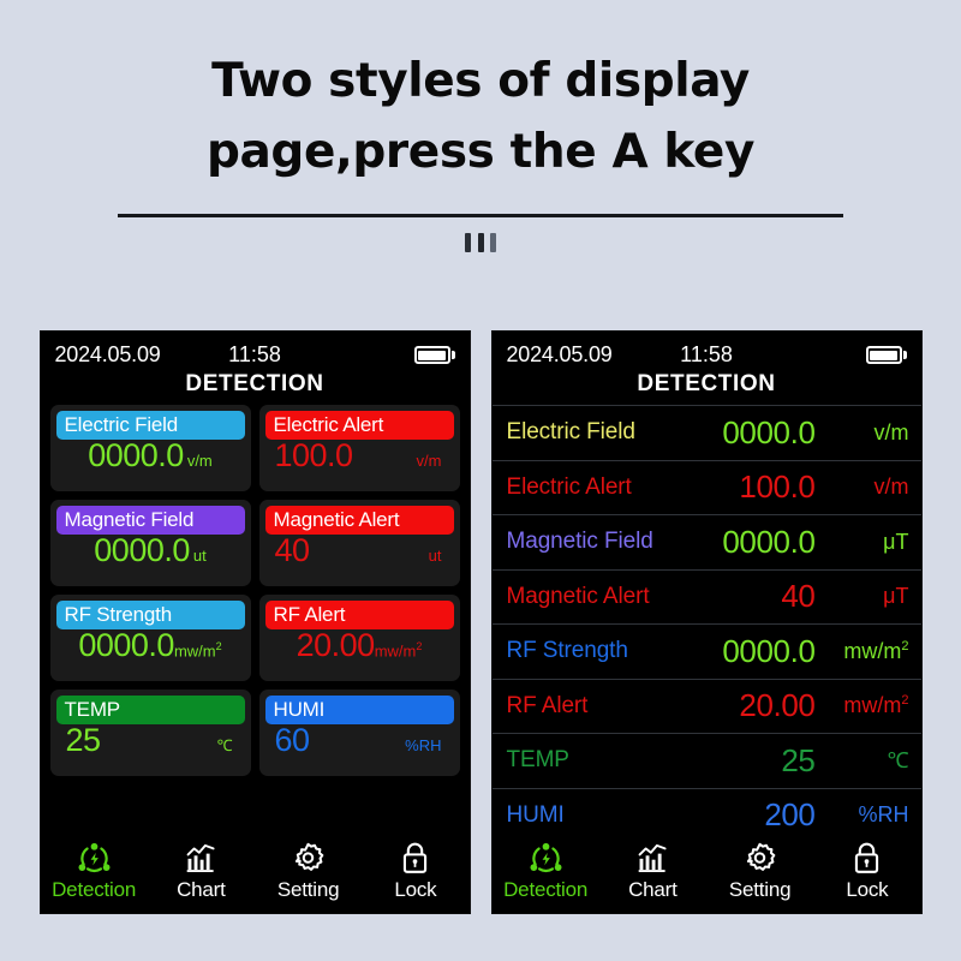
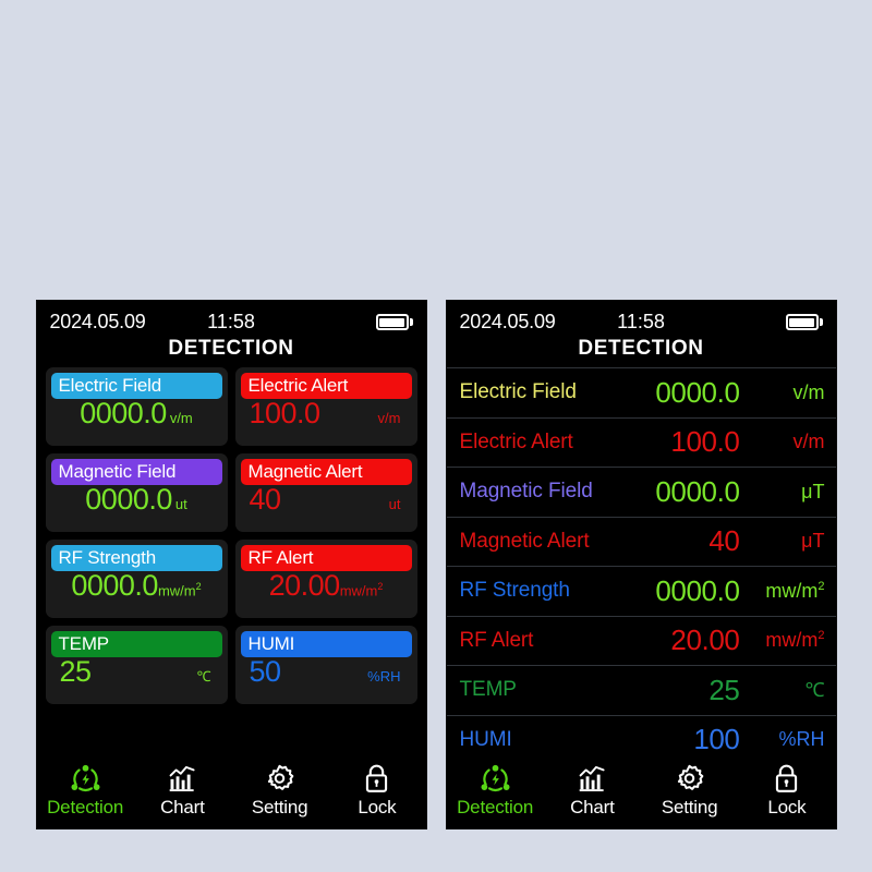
- Two styles of display page,press the A key
  2024.05.09
  11:58
  DETECTION
  Electric Field
  0000.0
  v/m
  Electric Alert
  100.0
  v/m
  Magnetic Field
  0000.0
  ut
  Magnetic Alert
  40
  ut
  RF Strength
  0000.0
  mw/m2
  RF Alert
  20.00
  mw/m2
  TEMP
  25
  ℃
  HUMI
- 60
+ 50
  %RH
  Detection
  Chart
  Setting
  Lock
  2024.05.09
  11:58
  DETECTION
  Electric Field
  0000.0
  v/m
  Electric Alert
  100.0
  v/m
  Magnetic Field
  0000.0
  μT
  Magnetic Alert
  40
  μT
  RF Strength
  0000.0
  mw/m2
  RF Alert
  20.00
  mw/m2
  TEMP
  25
  ℃
  HUMI
- 200
+ 100
  %RH
  Detection
  Chart
  Setting
  Lock
